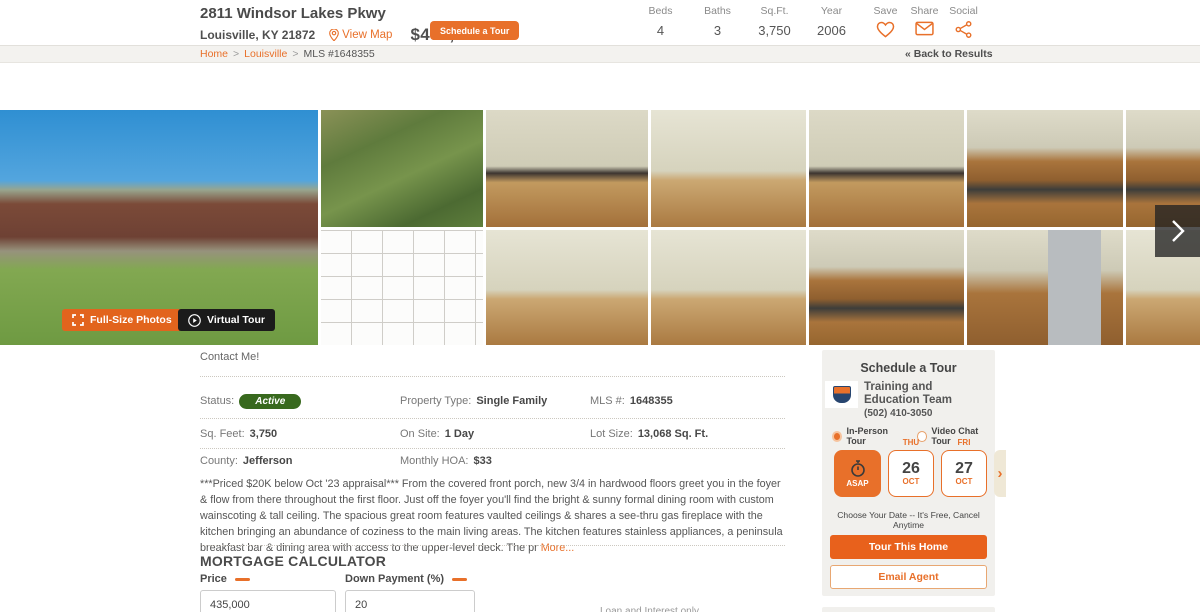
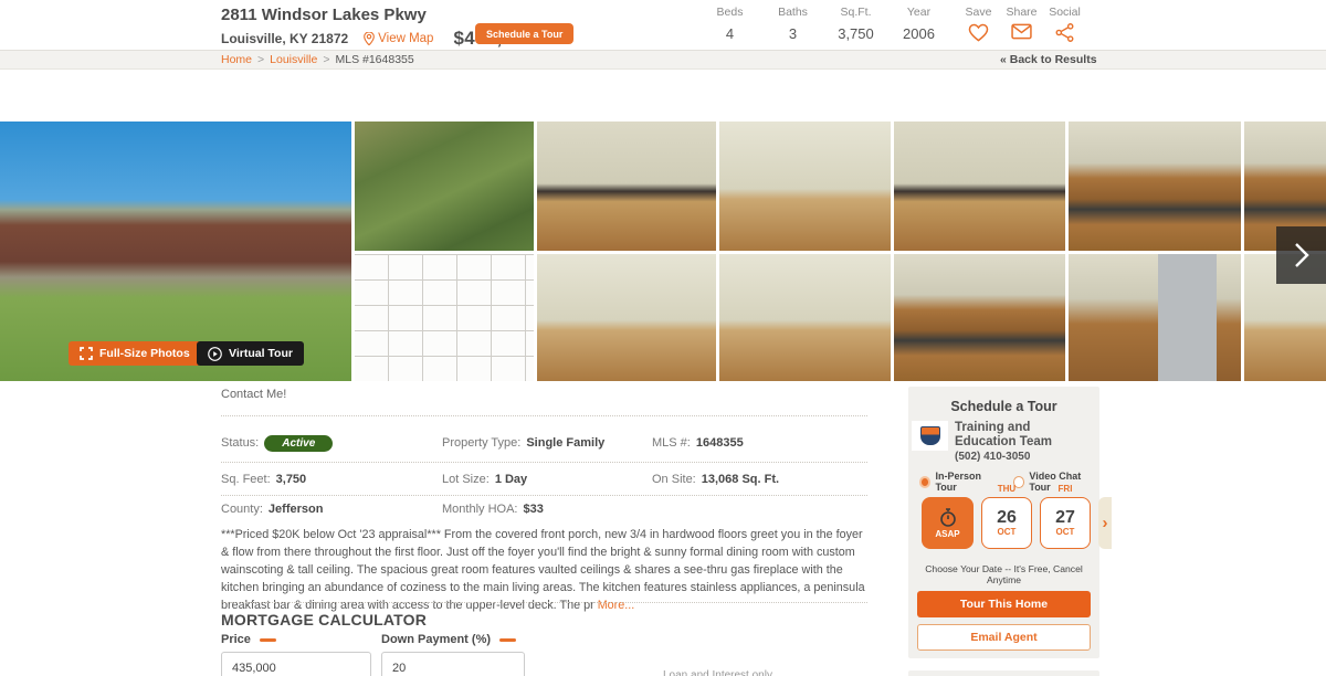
  2811 Windsor Lakes Pkwy
  Louisville, KY 21872
  View Map
  Schedule a Tour
  Beds
  4
  Baths
  3
  Sq.Ft.
  3,750
  Year
  2006
  Save
  Share
  Social
  Home
  >
  Louisville
  >
  MLS #1648355
  « Back to Results
  Full-Size Photos
  Virtual Tour
  Contact Me!
  Status:
  Active
  Property Type:
  Single Family
  MLS #:
  1648355
  Sq. Feet:
  3,750
- On Site:
+ Lot Size:
  1 Day
- Lot Size:
+ On Site:
  13,068 Sq. Ft.
  County:
  Jefferson
  Monthly HOA:
  $33
  ***Priced $20K below Oct '23 appraisal*** From the covered front porch, new 3/4 in hardwood floors greet you in the foyer & flow from there throughout the first floor. Just off the foyer you'll find the bright & sunny formal dining room with custom wainscoting & tall ceiling. The spacious great room features vaulted ceilings & shares a see-thru gas fireplace with the kitchen bringing an abundance of coziness to the main living areas. The kitchen features stainless appliances, a peninsula breakfast bar & dining area with access to the upper-level deck. The pr More...
  MORTGAGE CALCULATOR
  Price
  435,000
  Down Payment (%)
  20
  Schedule a Tour
  Training and Education Team
  (502) 410-3050
  In-Person Tour
  Video Chat Tour
  ASAP
  THU
  26
  OCT
  FRI
  27
  OCT
  ›
  Choose Your Date -- It's Free, Cancel Anytime
  Tour This Home
  Email Agent
